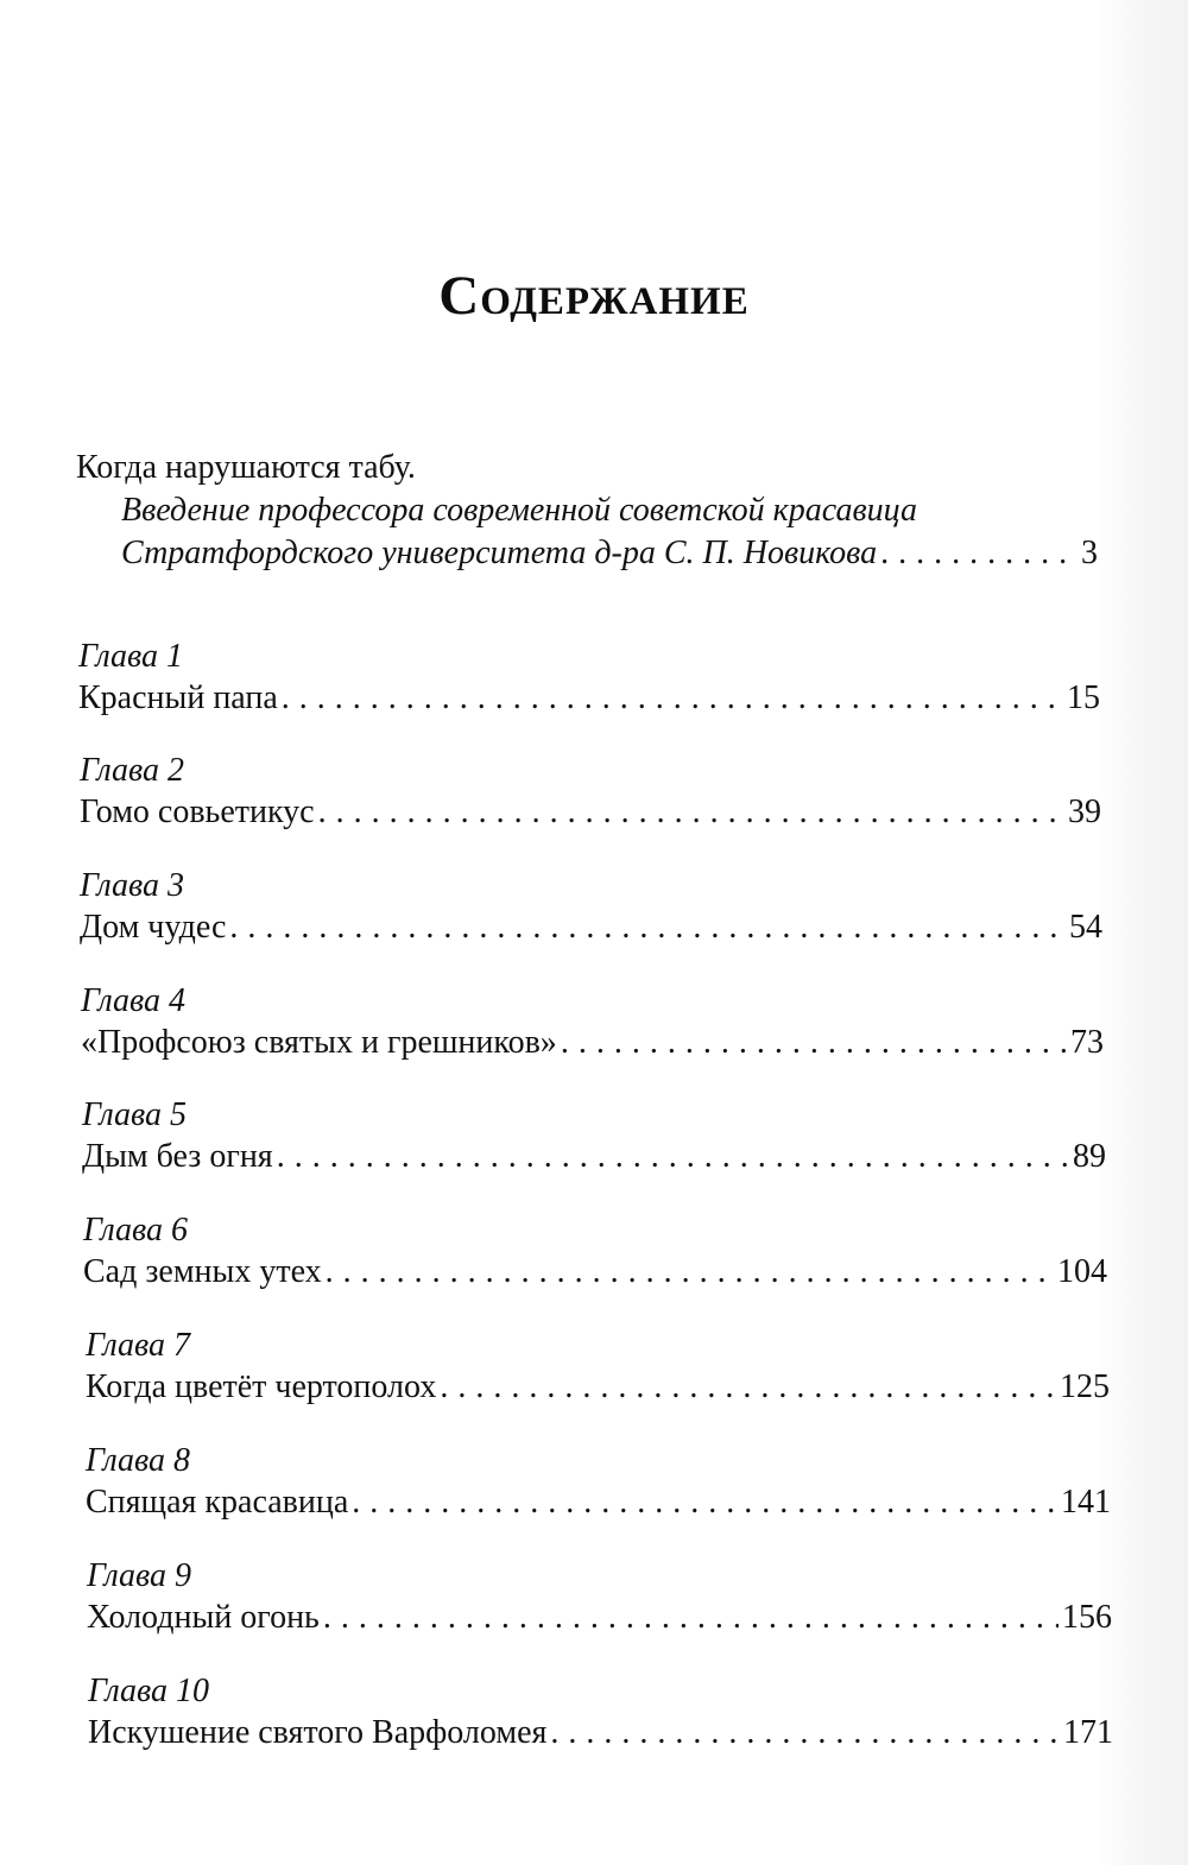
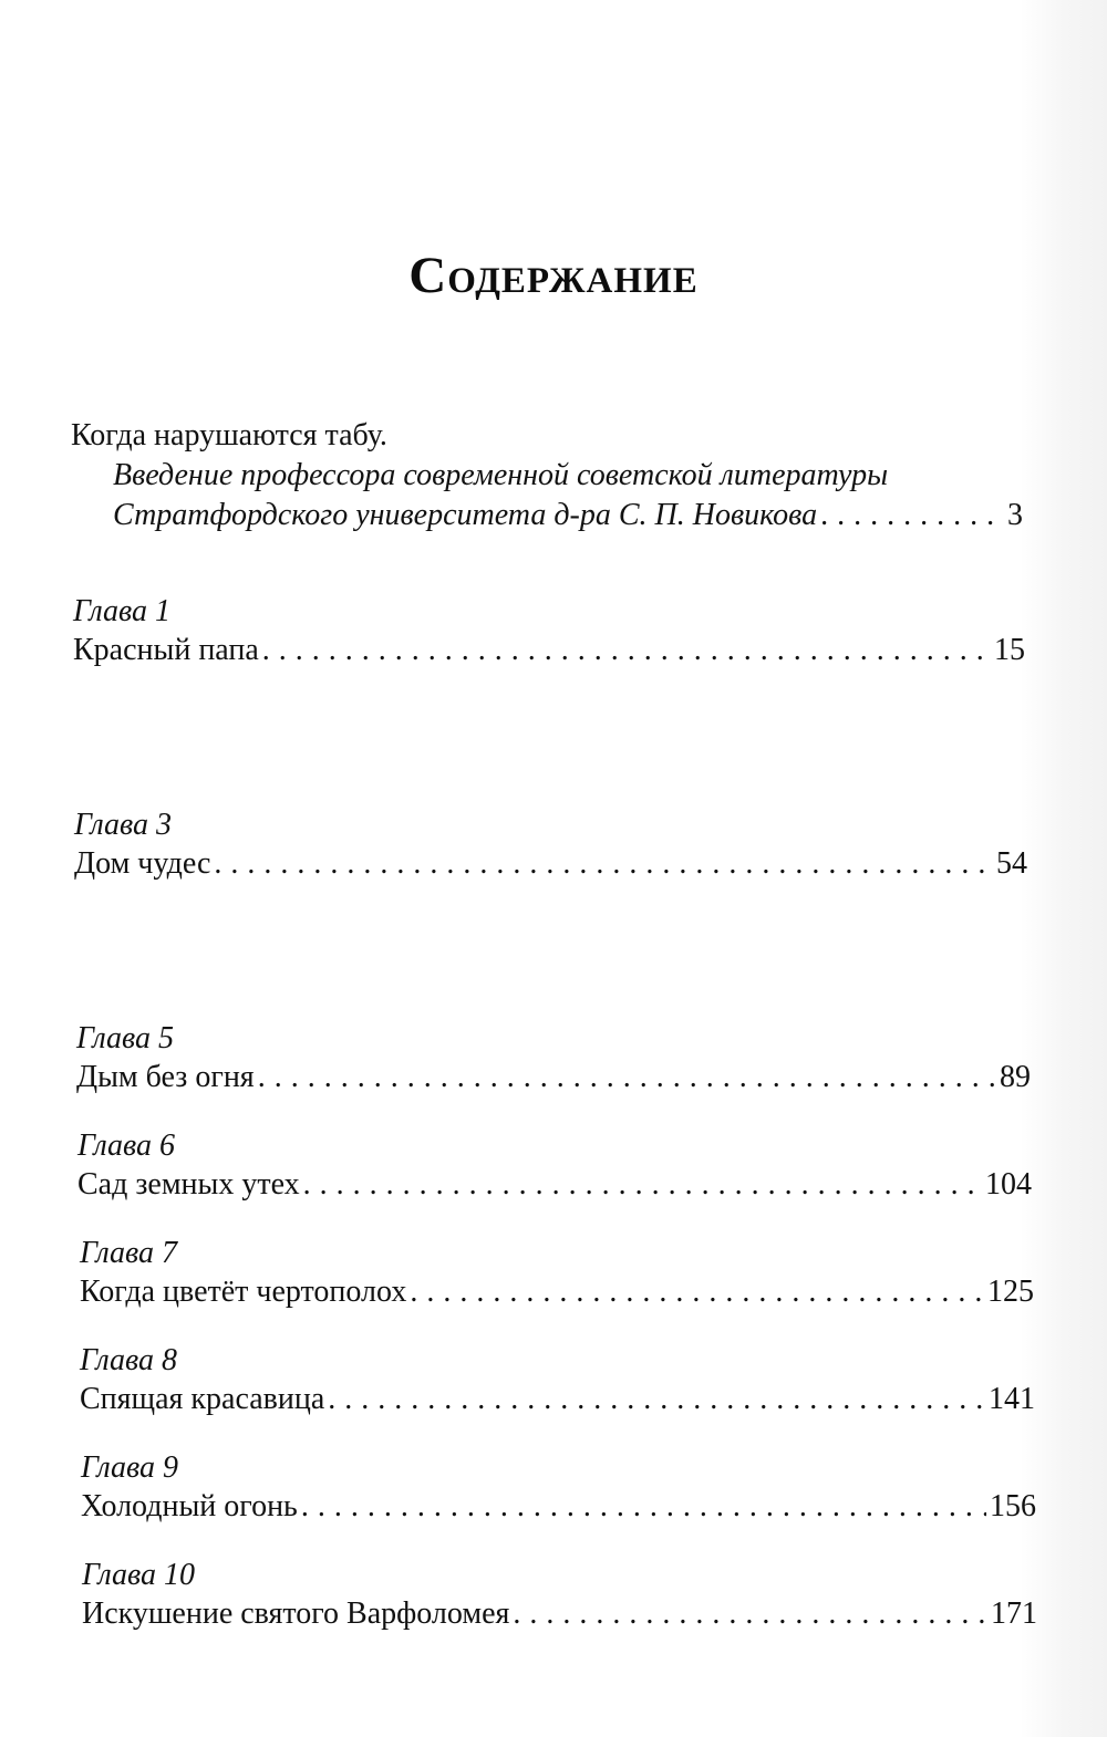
  Содержание
  Когда нарушаются табу.
- Введение профессора современной советской красавица
+ Введение профессора современной советской литературы
  Стратфордского университета д-ра С. П. Новикова
  3
  Глава 1
  Красный папа
  15
- Глава 2
- Гомо совьетикус
- 39
  Глава 3
  Дом чудес
  54
- Глава 4
- «Профсоюз святых и грешников»
- 73
  Глава 5
  Дым без огня
  89
  Глава 6
  Сад земных утех
  104
  Глава 7
  Когда цветёт чертополох
  125
  Глава 8
  Спящая красавица
  141
  Глава 9
  Холодный огонь
  156
  Глава 10
  Искушение святого Варфоломея
  171
